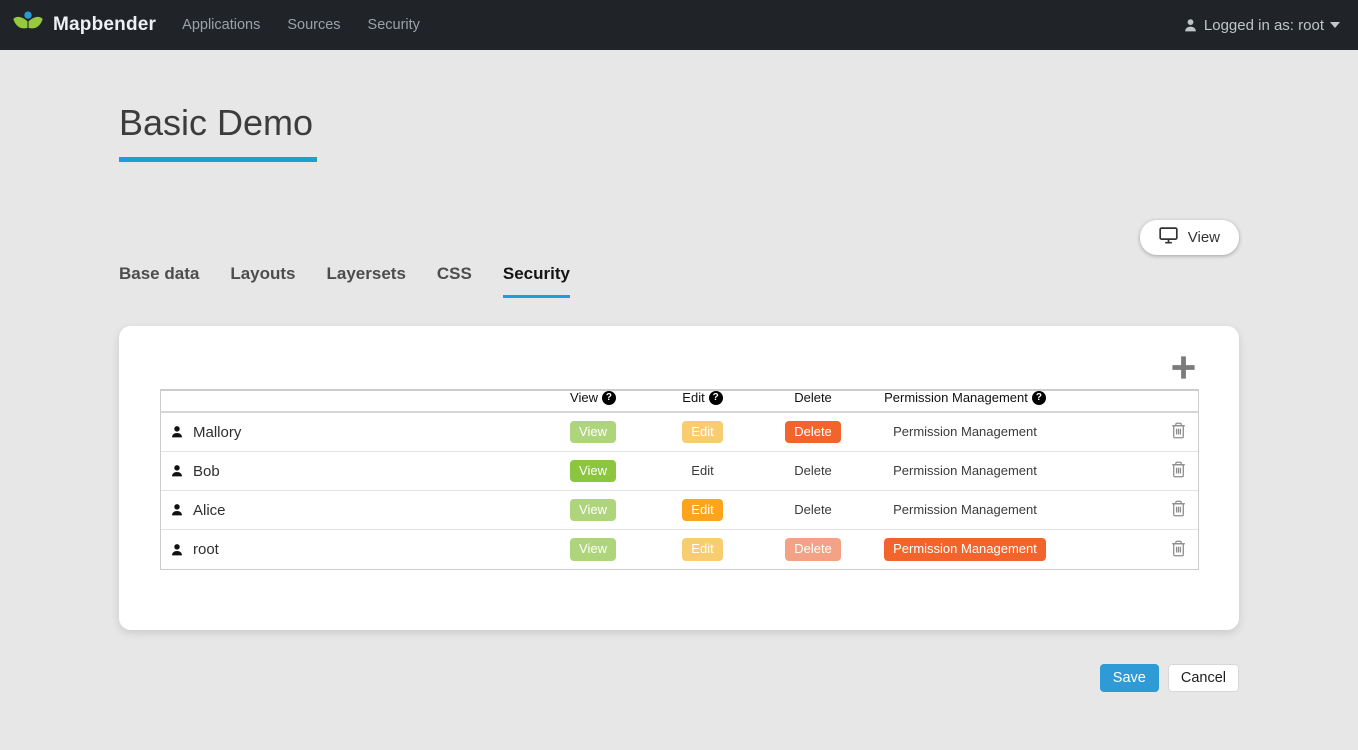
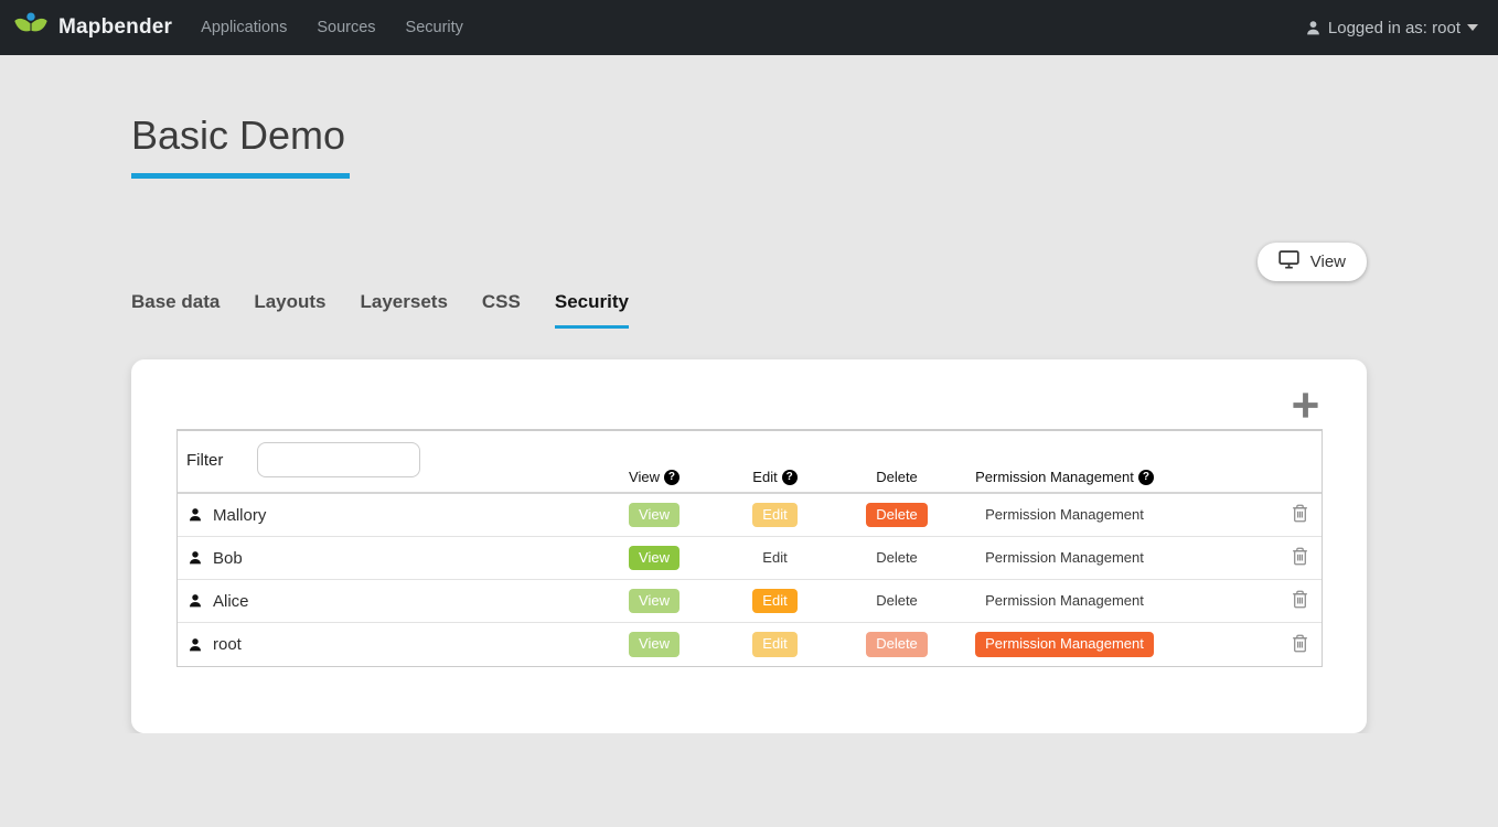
  Mapbender
  Applications
  Sources
  Security
  Logged in as: root
  Basic Demo
  View
  Base data
  Layouts
  Layersets
  CSS
  Security
+ Filter
  View
  ?
  Edit
  ?
  Delete
  Permission Management
  ?
  Mallory
  View
  Edit
  Delete
  Permission Management
  Bob
  View
  Edit
  Delete
  Permission Management
  Alice
  View
  Edit
  Delete
  Permission Management
  root
  View
  Edit
  Delete
  Permission Management
- Save
- Cancel
